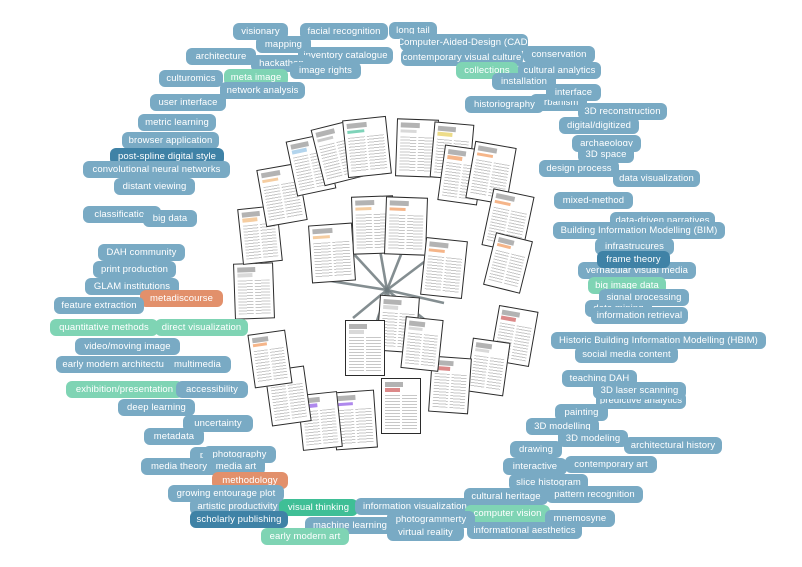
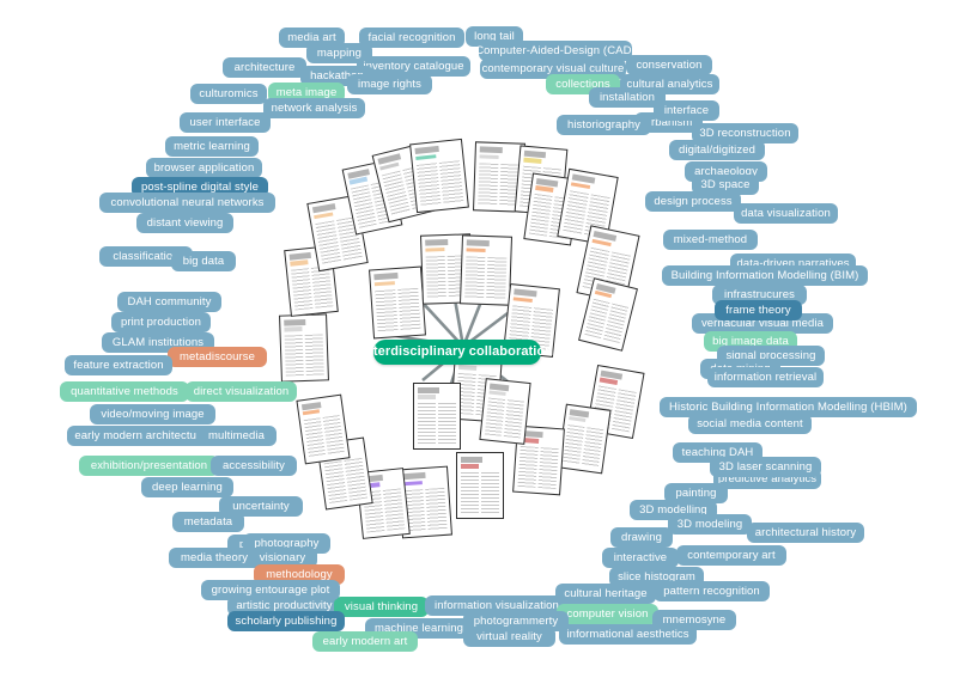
- visionary
+ media art
  facial recognition
  long tail
  mapping
  Computer-Aided-Design (CAD)
  architecture
  ventory catalogue
  conservation
  contemporary visual culture
  culturomics
  meta image
  image rights
  collections
  cultural analytics
  network analysis
  installation
  interface
  user interface
  historiography
  rbanism
  metric learning
  3D reconstruction
  browser application
  digital/digitized
  post-spline digital style
  archaeology
  3D space
  convolutional neural networks
  design process
  distant viewing
  data visualization
  mixed-method
  classificatio
  big data
  data-driven narratives
  Building Information Modelling (BIM)
  DAH community
  infrastrucures
  frame theory
  print production
  vernacular visual media
  GLAM institutions
  big image data
  metadiscourse
  feature extraction
  signal processing
  quantitative methods
  direct visualization
  information retrieval
  video/moving image
  Historic Building Information Modelling (HBIM)
  early modern architectu
  multimedia
  social media content
  exhibition/presentation
  accessibility
  teaching DAH
  3D laser scanning
  predictive analytics
  deep learning
  painting
  uncertainty
  3D modelling
  metadata
  3D modeling
  architectural history
  photography
  drawing
  media theory
- media art
+ visionary
  interactive
  contemporary art
  methodology
  slice histogram
  cultural heritage
  pattern recognition
  growing entourage plot
  artistic productivity
  visual thinking
  information visualization
  computer vision
  mnemosyne
  scholarly publishing
  machine learning
  photogrammerty
  early modern art
  virtual reality
  informational aesthetics
+ interdisciplinary collaboration
